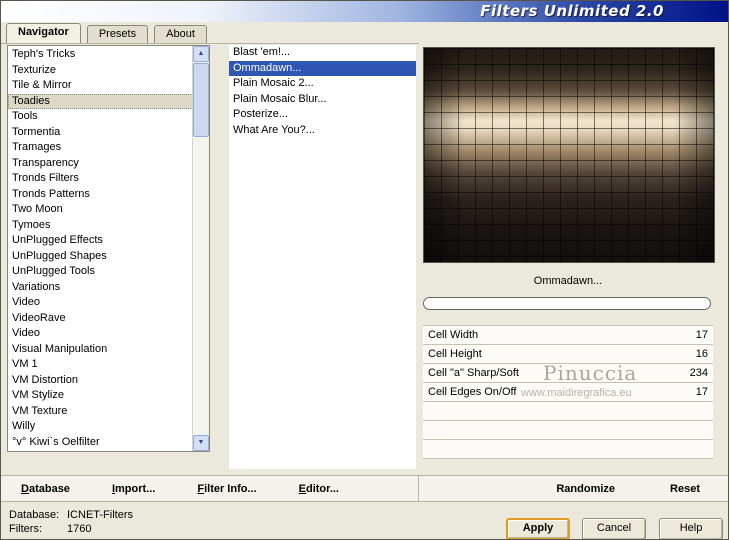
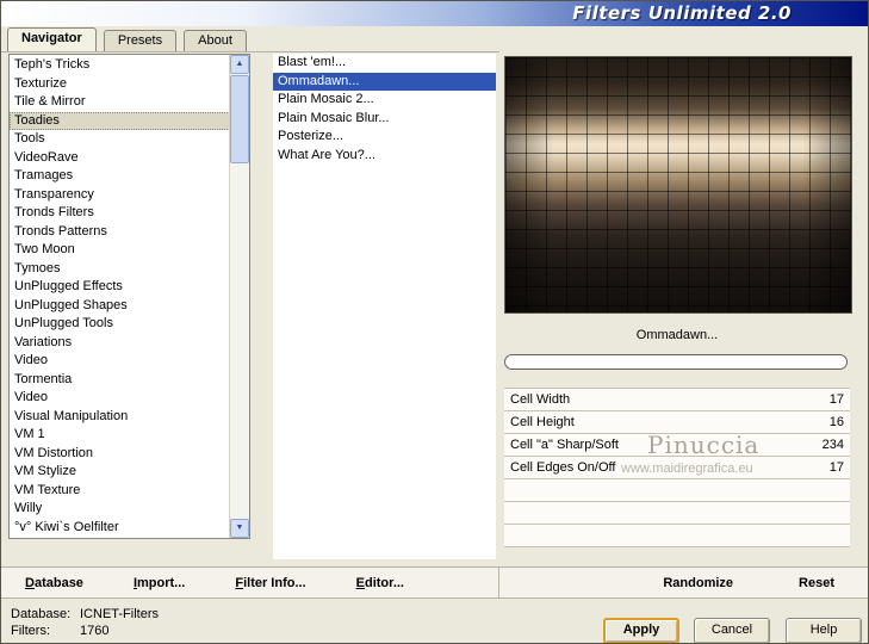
  Filters Unlimited 2.0
  Navigator Presets About
  Teph's Tricks
  Texturize
  Tile & Mirror
  Toadies
  Tools
- Tormentia
+ VideoRave
  Tramages
  Transparency
  Tronds Filters
  Tronds Patterns
  Two Moon
  Tymoes
  UnPlugged Effects
  UnPlugged Shapes
  UnPlugged Tools
  Variations
  Video
- VideoRave
+ Tormentia
  Video
  Visual Manipulation
  VM 1
  VM Distortion
  VM Stylize
  VM Texture
  Willy
  °v° Kiwi`s Oelfilter
  Blast 'em!...
  Ommadawn...
  Plain Mosaic 2...
  Plain Mosaic Blur...
  Posterize...
  What Are You?...
  Ommadawn...
  Cell Width
  17
  Cell Height
  16
  Cell "a" Sharp/Soft
  234
  Cell Edges On/Off
  17
  Pinuccia
  www.maidiregrafica.eu
  Database
  Import...
  Filter Info...
  Editor...
  Randomize
  Reset
  Database: ICNET-Filters
  Filters: 1760
  Apply
  Cancel
  Help
